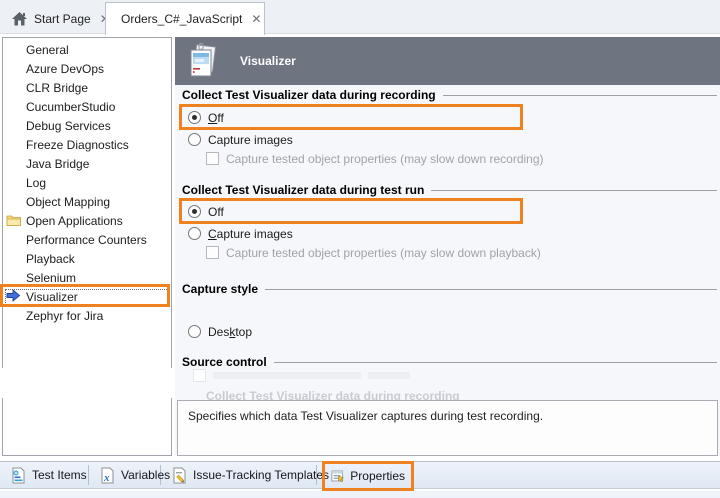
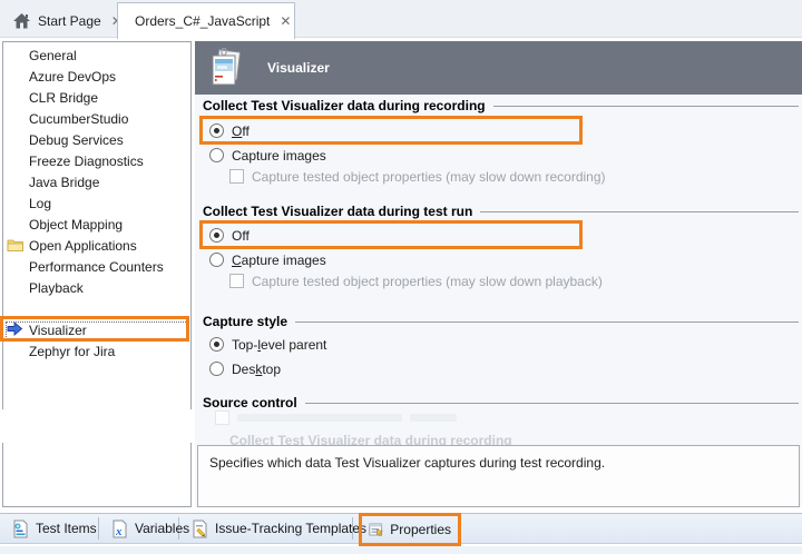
  Start Page
  Orders_C#_JavaScript
  ✕
  General
  Azure DevOps
  CLR Bridge
  CucumberStudio
  Debug Services
  Freeze Diagnostics
  Java Bridge
  Log
  Object Mapping
  Open Applications
  Performance Counters
  Playback
- Selenium
  Visualizer
  Zephyr for Jira
  Visualizer
  Collect Test Visualizer data during recording
  Off
  Capture images
  Capture tested object properties (may slow down recording)
  Collect Test Visualizer data during test run
  Off
  Capture images
  Capture tested object properties (may slow down playback)
  Capture style
+ Top-level parent
  Desktop
  Source control
  Collect Test Visualizer data during recording
  Specifies which data Test Visualizer captures during test recording.
  Test Items
  x
  Variables
  Issue-Tracking Templates
  Properties
